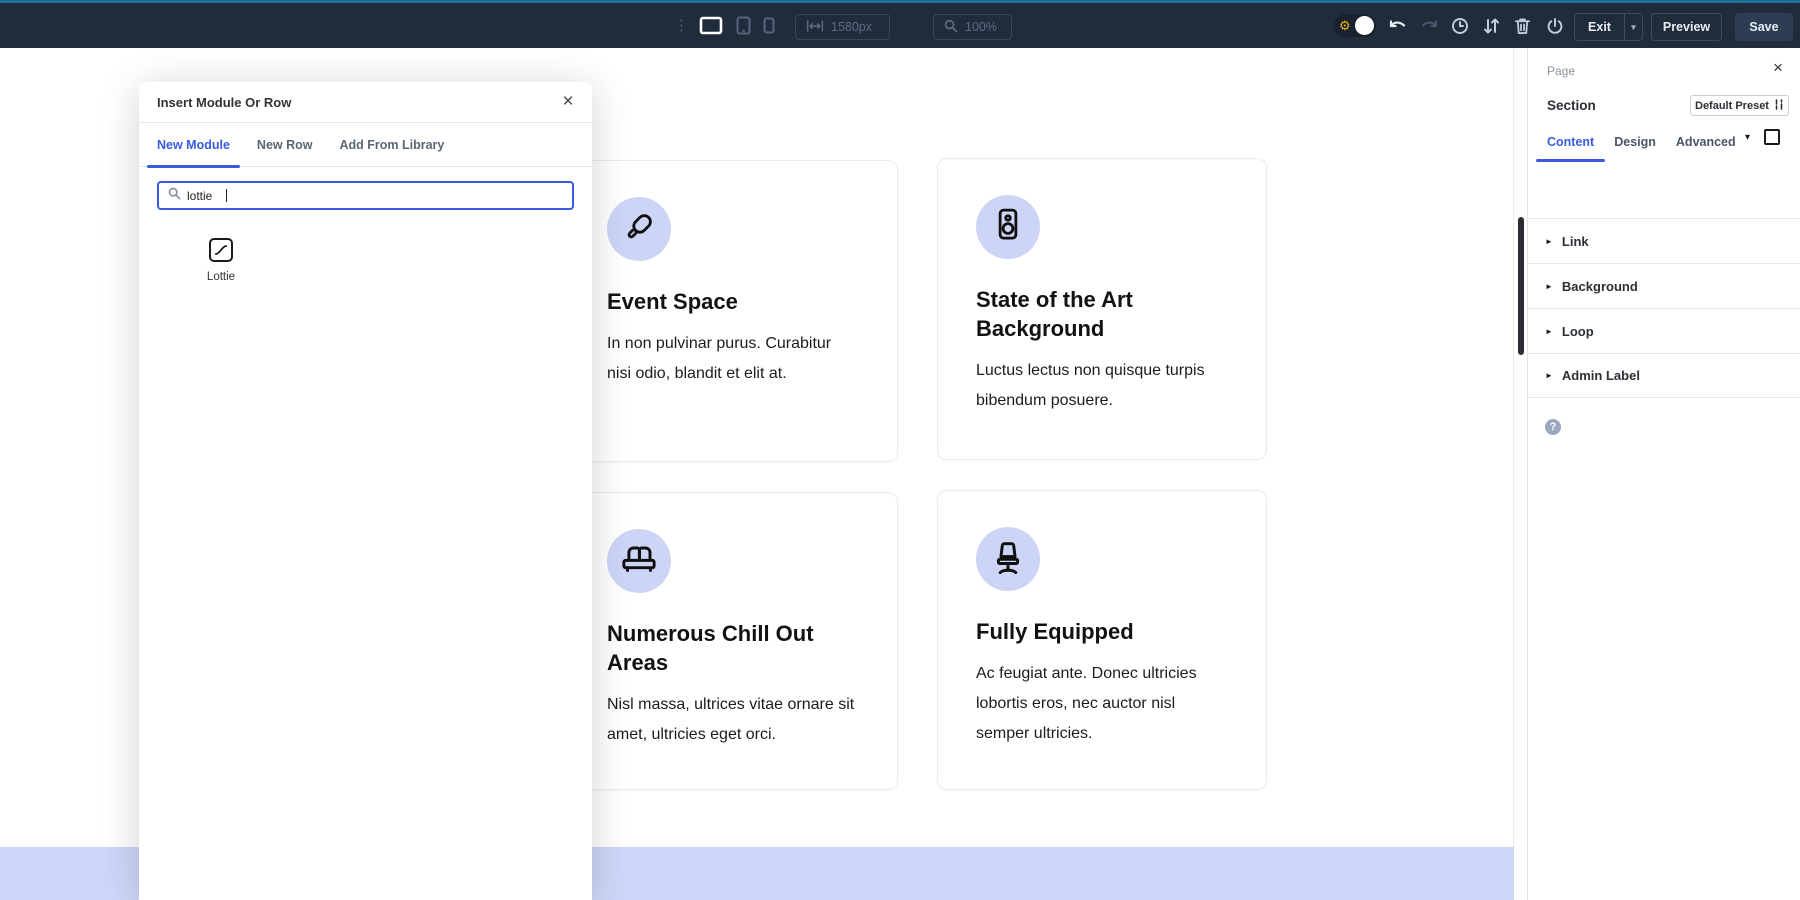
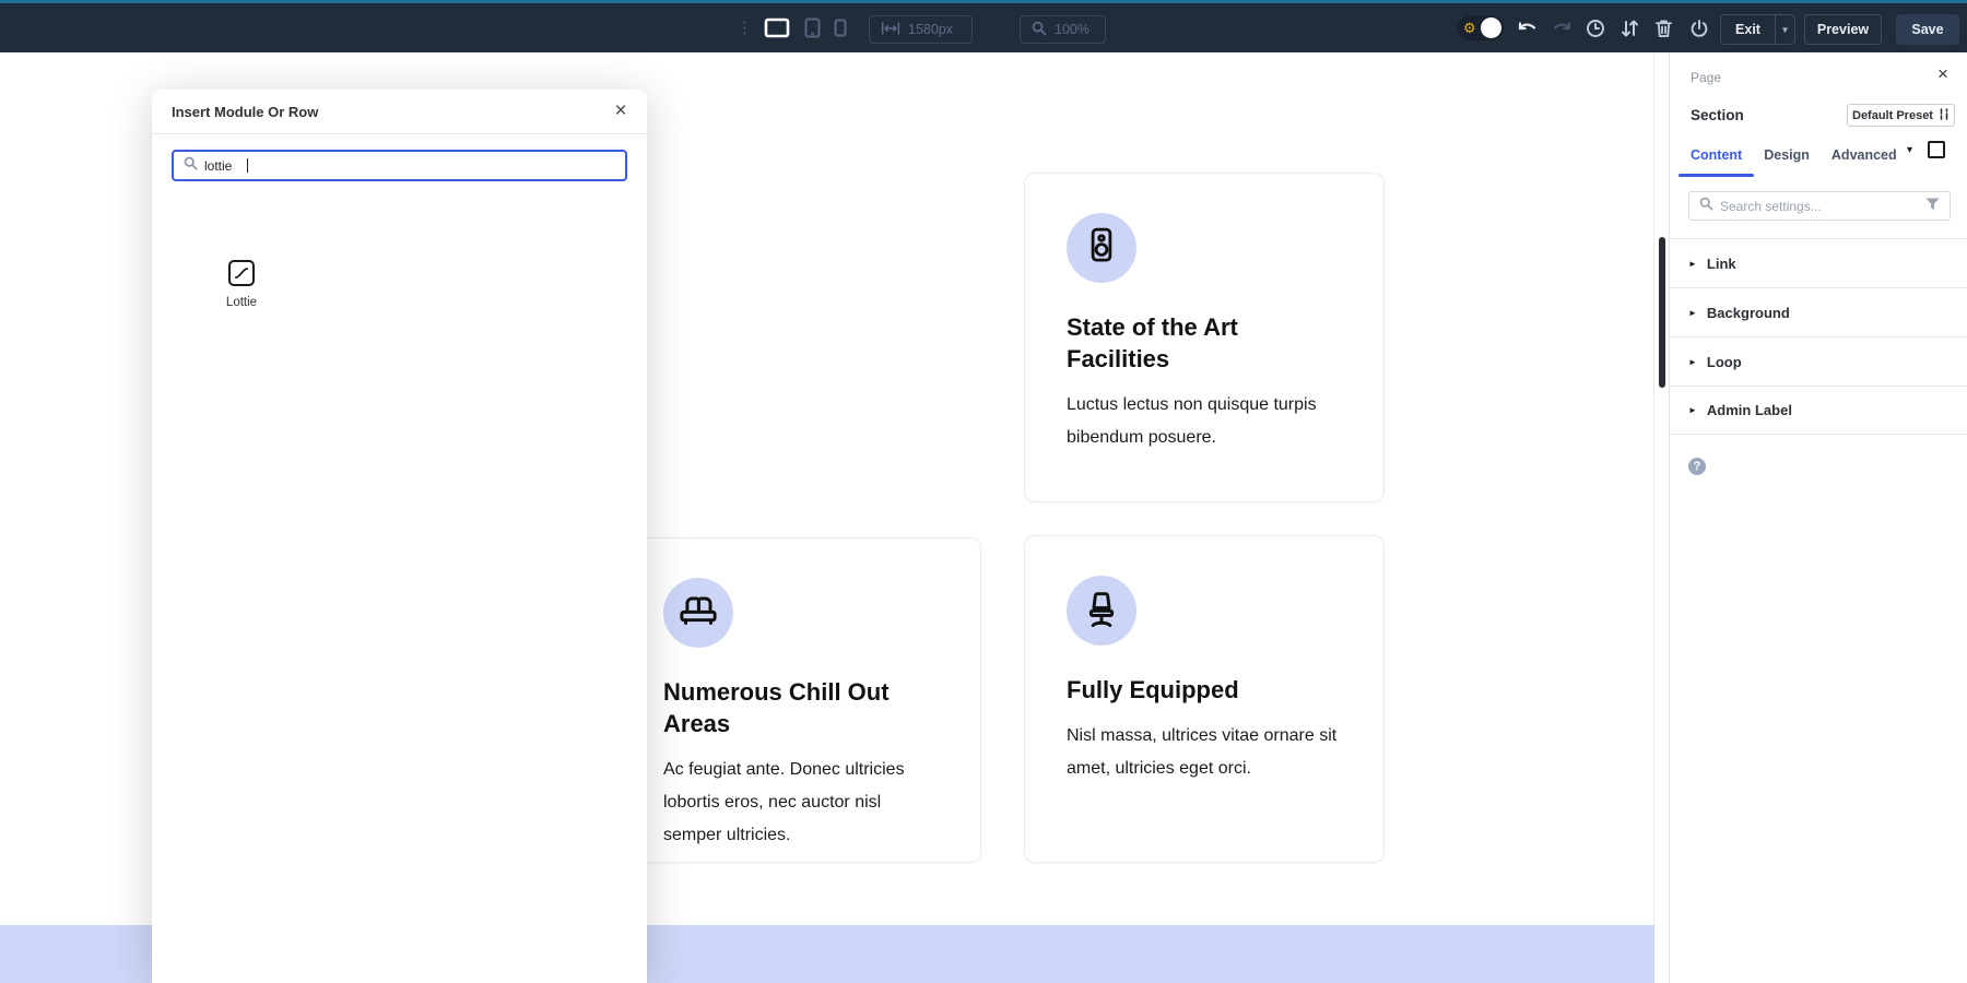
- Event Space
- In non pulvinar purus. Curabitur nisi odio, blandit et elit at.
- State of the Art Background
+ State of the Art Facilities
  Luctus lectus non quisque turpis bibendum posuere.
  Numerous Chill Out Areas
- Nisl massa, ultrices vitae ornare sit amet, ultricies eget orci.
+ Ac feugiat ante. Donec ultricies lobortis eros, nec auctor nisl semper ultricies.
  Fully Equipped
- Ac feugiat ante. Donec ultricies lobortis eros, nec auctor nisl semper ultricies.
+ Nisl massa, ultrices vitae ornare sit amet, ultricies eget orci.
  ⋮
  1580px
  100%
  ⚙
  Exit
  ▾
  Preview
  Save
  Insert Module Or Row
  ×
- New Module
- New Row
- Add From Library
  lottie
  Lottie
  Page
  ×
  Section
  Default Preset
  Content
  Design
  Advanced
  ▾
+ Search settings...
  ►
  Link
  ►
  Background
  ►
  Loop
  ►
  Admin Label
  ?
